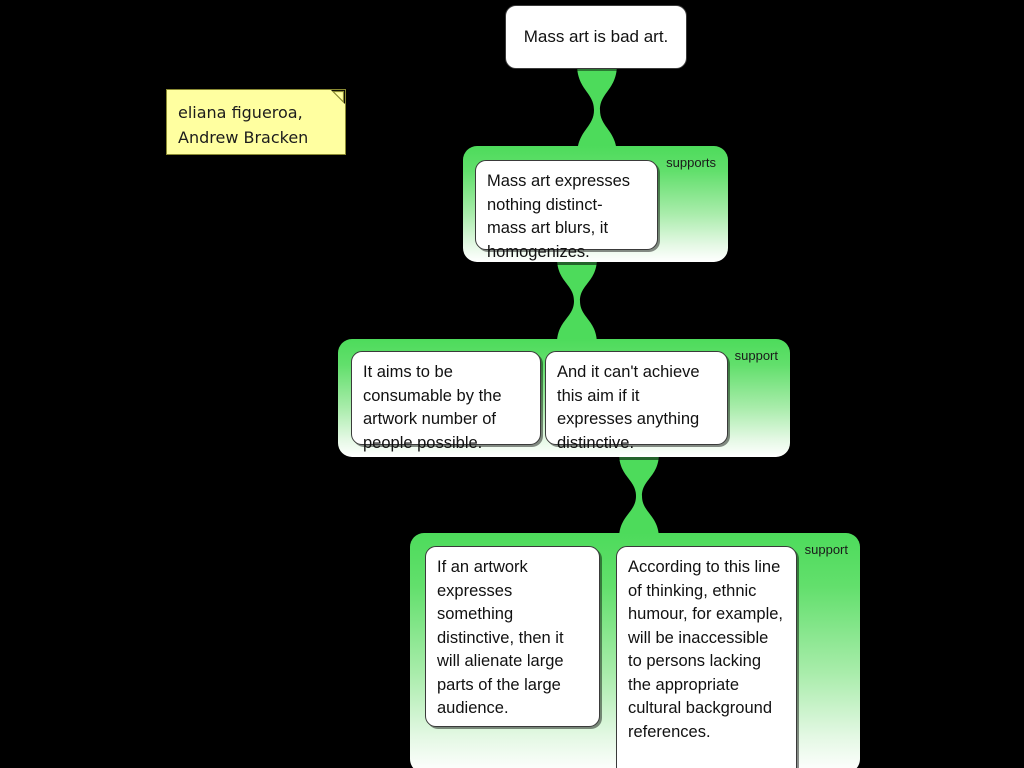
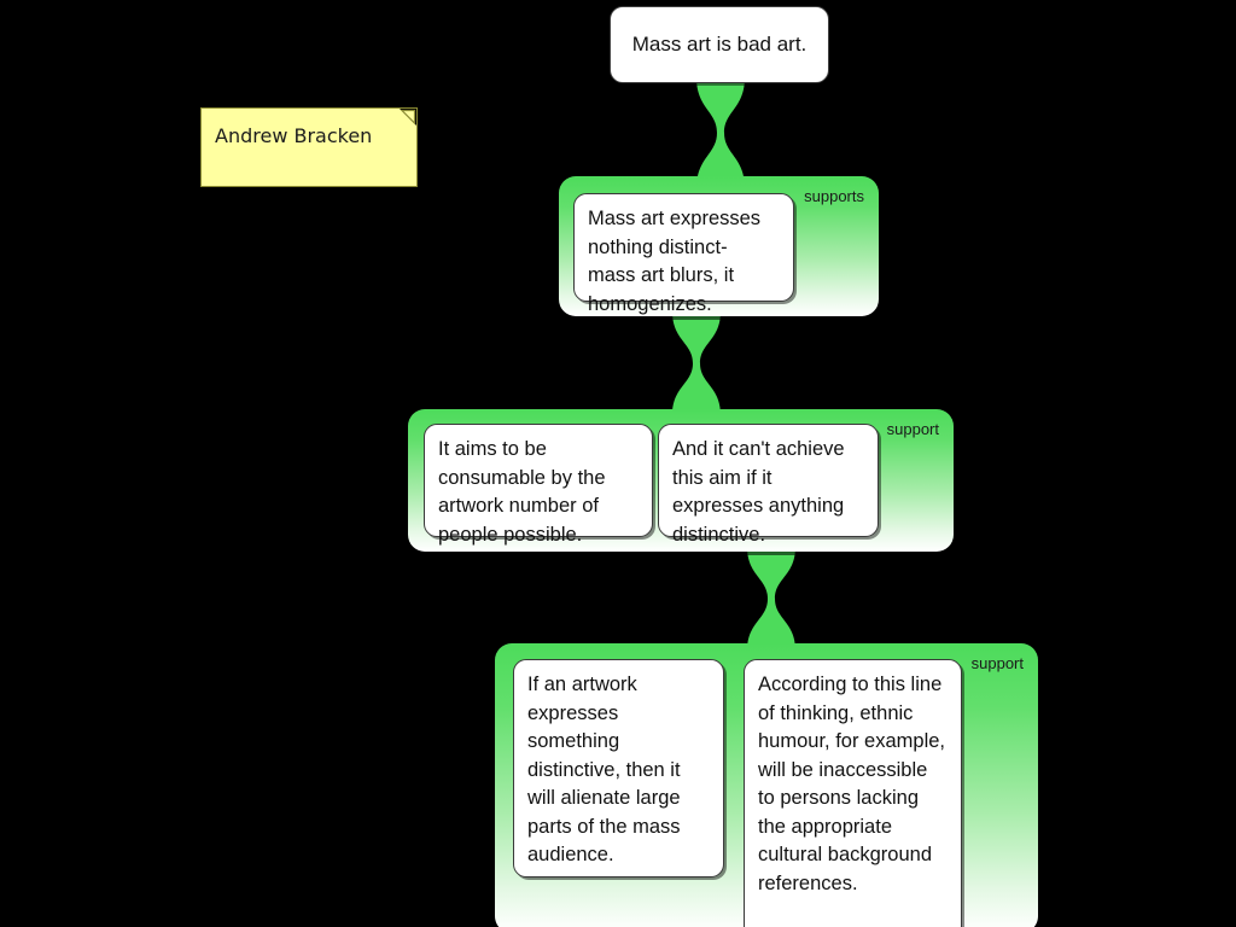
  Mass art is bad art.
- eliana figueroa,
  Andrew Bracken
  supports
  Mass art expresses nothing distinct- mass art blurs, it homogenizes.
  support
  It aims to be consumable by the artwork number of people possible.
  And it can't achieve this aim if it expresses anything distinctive.
  support
- If an artwork expresses something distinctive, then it will alienate large parts of the large audience.
+ If an artwork expresses something distinctive, then it will alienate large parts of the mass audience.
  According to this line of thinking, ethnic humour, for example, will be inaccessible to persons lacking the appropriate cultural background references.
